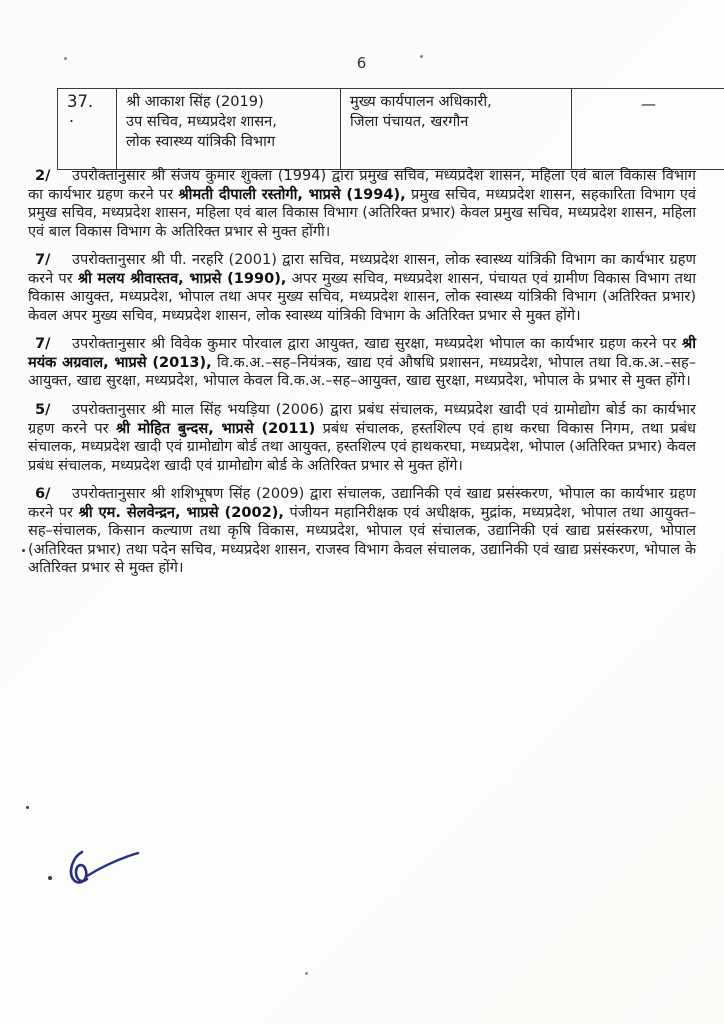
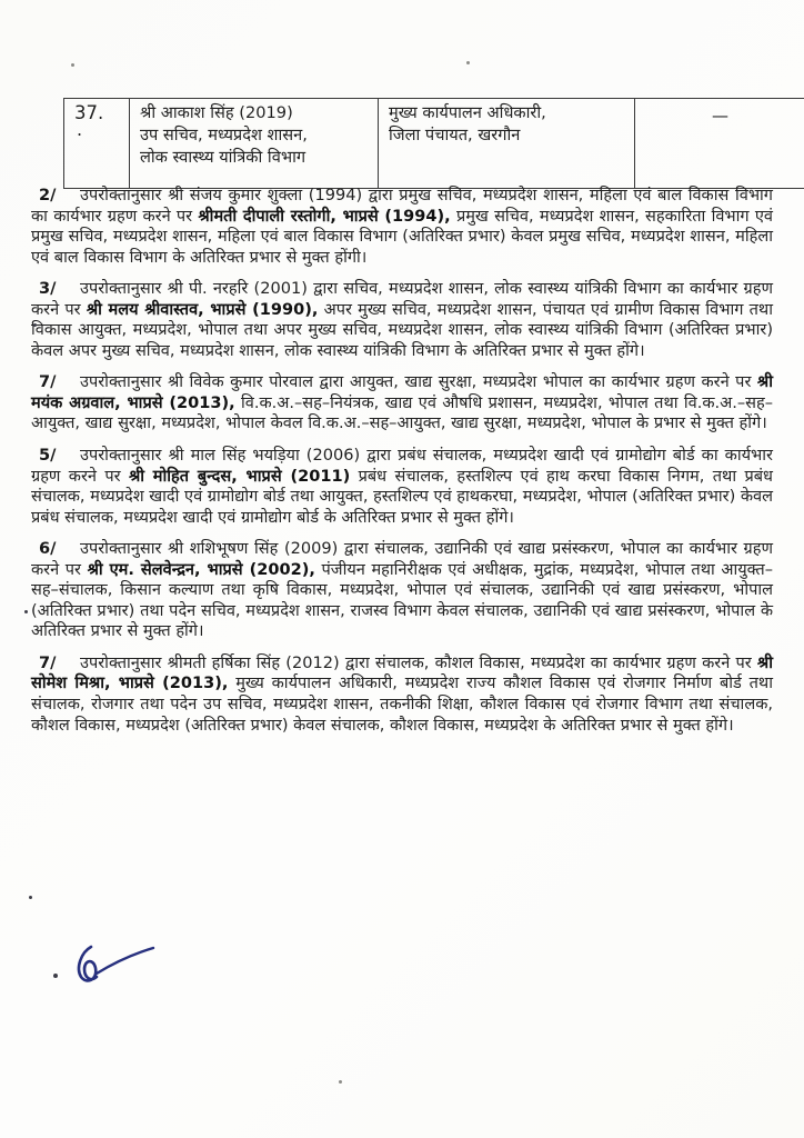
- 6
  37. .	श्री आकाश सिंह (2019) उप सचिव, मध्यप्रदेश शासन, लोक स्वास्थ्य यांत्रिकी विभाग	मुख्य कार्यपालन अधिकारी, जिला पंचायत, खरगौन	—
  2/ उपरोक्तानुसार श्री संजय कुमार शुक्ला (1994) द्वारा प्रमुख सचिव, मध्यप्रदेश शासन, महिला एवं बाल विकास विभाग का कार्यभार ग्रहण करने पर श्रीमती दीपाली रस्तोगी, भाप्रसे (1994), प्रमुख सचिव, मध्यप्रदेश शासन, सहकारिता विभाग एवं प्रमुख सचिव, मध्यप्रदेश शासन, महिला एवं बाल विकास विभाग (अतिरिक्त प्रभार) केवल प्रमुख सचिव, मध्यप्रदेश शासन, महिला एवं बाल विकास विभाग के अतिरिक्त प्रभार से मुक्त होंगी।
- 7/ उपरोक्तानुसार श्री पी. नरहरि (2001) द्वारा सचिव, मध्यप्रदेश शासन, लोक स्वास्थ्य यांत्रिकी विभाग का कार्यभार ग्रहण करने पर श्री मलय श्रीवास्तव, भाप्रसे (1990), अपर मुख्य सचिव, मध्यप्रदेश शासन, पंचायत एवं ग्रामीण विकास विभाग तथा विकास आयुक्त, मध्यप्रदेश, भोपाल तथा अपर मुख्य सचिव, मध्यप्रदेश शासन, लोक स्वास्थ्य यांत्रिकी विभाग (अतिरिक्त प्रभार) केवल अपर मुख्य सचिव, मध्यप्रदेश शासन, लोक स्वास्थ्य यांत्रिकी विभाग के अतिरिक्त प्रभार से मुक्त होंगे।
+ 3/ उपरोक्तानुसार श्री पी. नरहरि (2001) द्वारा सचिव, मध्यप्रदेश शासन, लोक स्वास्थ्य यांत्रिकी विभाग का कार्यभार ग्रहण करने पर श्री मलय श्रीवास्तव, भाप्रसे (1990), अपर मुख्य सचिव, मध्यप्रदेश शासन, पंचायत एवं ग्रामीण विकास विभाग तथा विकास आयुक्त, मध्यप्रदेश, भोपाल तथा अपर मुख्य सचिव, मध्यप्रदेश शासन, लोक स्वास्थ्य यांत्रिकी विभाग (अतिरिक्त प्रभार) केवल अपर मुख्य सचिव, मध्यप्रदेश शासन, लोक स्वास्थ्य यांत्रिकी विभाग के अतिरिक्त प्रभार से मुक्त होंगे।
  7/ उपरोक्तानुसार श्री विवेक कुमार पोरवाल द्वारा आयुक्त, खाद्य सुरक्षा, मध्यप्रदेश भोपाल का कार्यभार ग्रहण करने पर श्री मयंक अग्रवाल, भाप्रसे (2013), वि.क.अ.–सह–नियंत्रक, खाद्य एवं औषधि प्रशासन, मध्यप्रदेश, भोपाल तथा वि.क.अ.–सह–आयुक्त, खाद्य सुरक्षा, मध्यप्रदेश, भोपाल केवल वि.क.अ.–सह–आयुक्त, खाद्य सुरक्षा, मध्यप्रदेश, भोपाल के प्रभार से मुक्त होंगे।
  5/ उपरोक्तानुसार श्री माल सिंह भयड़िया (2006) द्वारा प्रबंध संचालक, मध्यप्रदेश खादी एवं ग्रामोद्योग बोर्ड का कार्यभार ग्रहण करने पर श्री मोहित बुन्दस, भाप्रसे (2011) प्रबंध संचालक, हस्तशिल्प एवं हाथ करघा विकास निगम, तथा प्रबंध संचालक, मध्यप्रदेश खादी एवं ग्रामोद्योग बोर्ड तथा आयुक्त, हस्तशिल्प एवं हाथकरघा, मध्यप्रदेश, भोपाल (अतिरिक्त प्रभार) केवल प्रबंध संचालक, मध्यप्रदेश खादी एवं ग्रामोद्योग बोर्ड के अतिरिक्त प्रभार से मुक्त होंगे।
  6/ उपरोक्तानुसार श्री शशिभूषण सिंह (2009) द्वारा संचालक, उद्यानिकी एवं खाद्य प्रसंस्करण, भोपाल का कार्यभार ग्रहण करने पर श्री एम. सेलवेन्द्रन, भाप्रसे (2002), पंजीयन महानिरीक्षक एवं अधीक्षक, मुद्रांक, मध्यप्रदेश, भोपाल तथा आयुक्त–सह–संचालक, किसान कल्याण तथा कृषि विकास, मध्यप्रदेश, भोपाल एवं संचालक, उद्यानिकी एवं खाद्य प्रसंस्करण, भोपाल (अतिरिक्त प्रभार) तथा पदेन सचिव, मध्यप्रदेश शासन, राजस्व विभाग केवल संचालक, उद्यानिकी एवं खाद्य प्रसंस्करण, भोपाल के अतिरिक्त प्रभार से मुक्त होंगे।
+ 7/ उपरोक्तानुसार श्रीमती हर्षिका सिंह (2012) द्वारा संचालक, कौशल विकास, मध्यप्रदेश का कार्यभार ग्रहण करने पर श्री सोमेश मिश्रा, भाप्रसे (2013), मुख्य कार्यपालन अधिकारी, मध्यप्रदेश राज्य कौशल विकास एवं रोजगार निर्माण बोर्ड तथा संचालक, रोजगार तथा पदेन उप सचिव, मध्यप्रदेश शासन, तकनीकी शिक्षा, कौशल विकास एवं रोजगार विभाग तथा संचालक, कौशल विकास, मध्यप्रदेश (अतिरिक्त प्रभार) केवल संचालक, कौशल विकास, मध्यप्रदेश के अतिरिक्त प्रभार से मुक्त होंगे।
